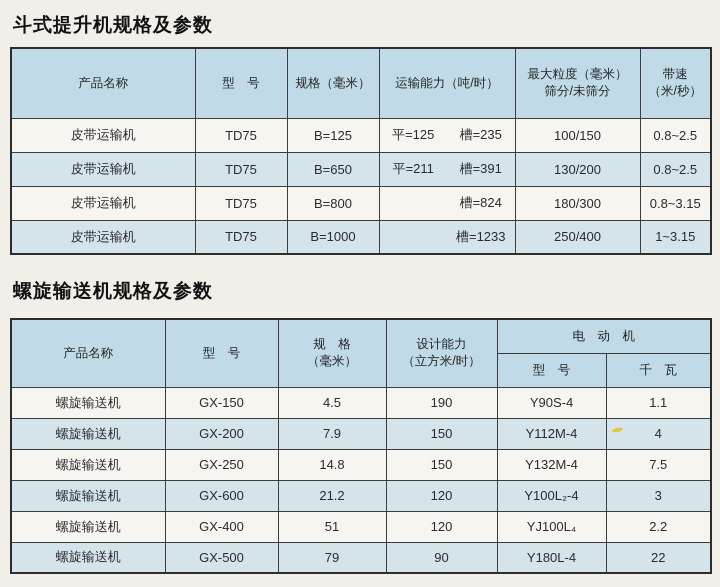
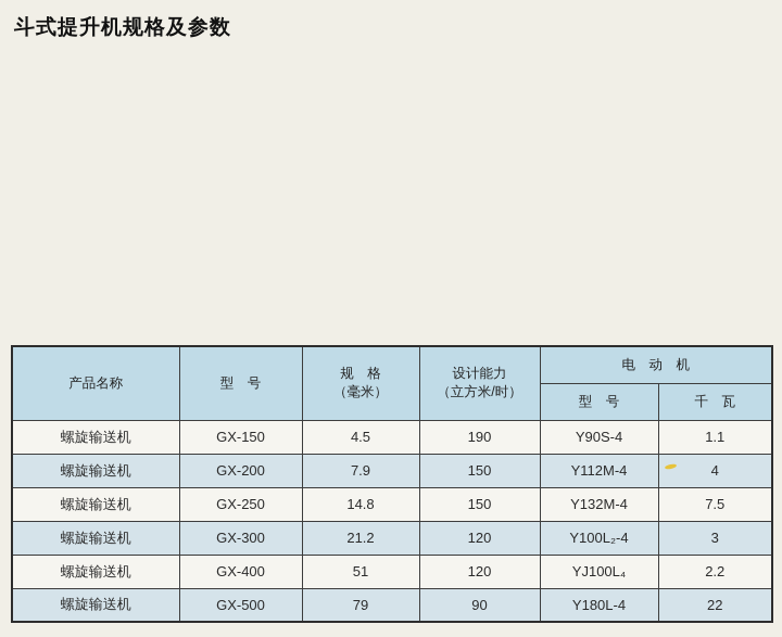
  斗式提升机规格及参数
- 产品名称	型 号	规格（毫米）	运输能力（吨/时）	最大粒度（毫米） 筛分/未筛分	带速 （米/秒）
- 皮带运输机	TD75	B=125	平=125 槽=235	100/150	0.8~2.5
- 皮带运输机	TD75	B=650	平=211 槽=391	130/200	0.8~2.5
- 皮带运输机	TD75	B=800	槽=824	180/300	0.8~3.15
- 皮带运输机	TD75	B=1000	槽=1233	250/400	1~3.15
- 螺旋输送机规格及参数
  产品名称	型 号	规 格 （毫米）	设计能力 （立方米/时）	电 动 机
  型 号	千 瓦
  螺旋输送机	GX-150	4.5	190	Y90S-4	1.1
  螺旋输送机	GX-200	7.9	150	Y112M-4	4
  螺旋输送机	GX-250	14.8	150	Y132M-4	7.5
- 螺旋输送机	GX-600	21.2	120	Y100L₂-4	3
+ 螺旋输送机	GX-300	21.2	120	Y100L₂-4	3
  螺旋输送机	GX-400	51	120	YJ100L₄	2.2
  螺旋输送机	GX-500	79	90	Y180L-4	22
